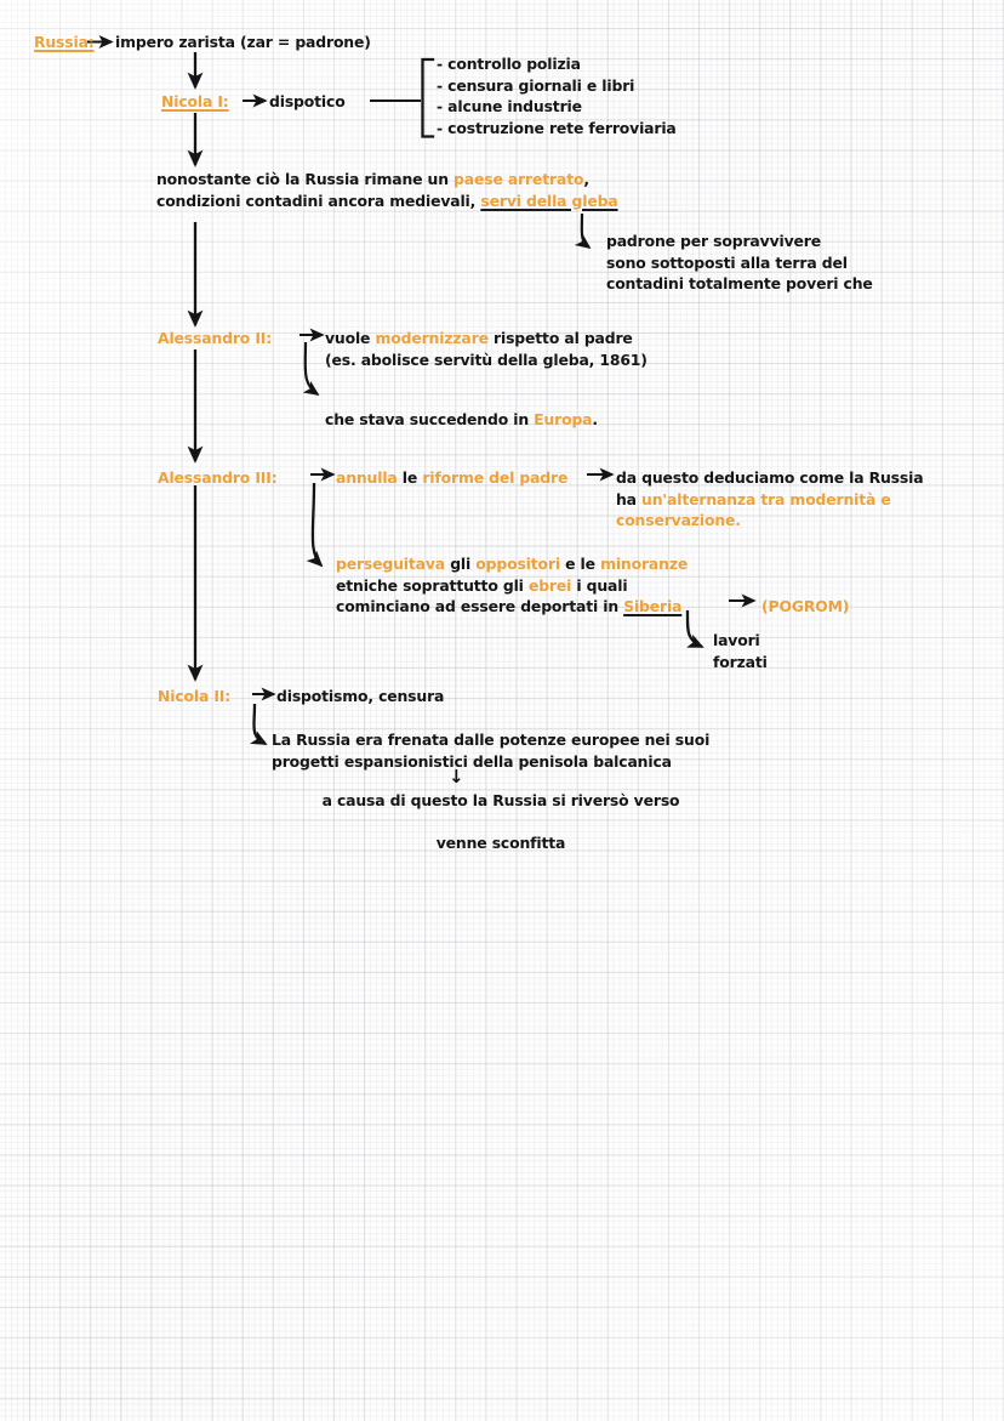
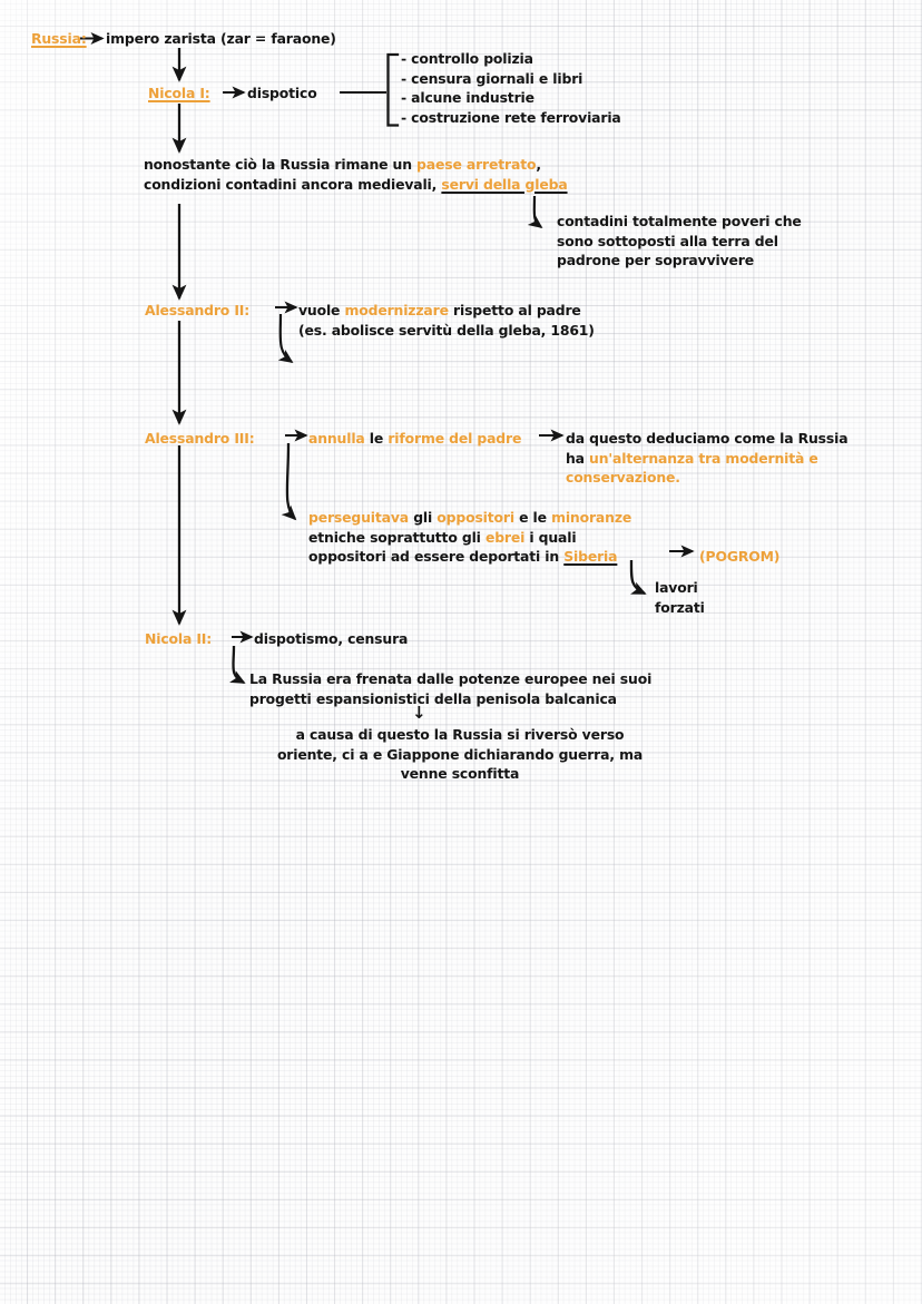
  Russia:
- impero zarista (zar = padrone)
+ impero zarista (zar = faraone)
  Nicola I:
  dispotico
  - controllo polizia
  - censura giornali e libri
  - alcune industrie
  - costruzione rete ferroviaria
  nonostante ciò la Russia rimane un paese arretrato,
  condizioni contadini ancora medievali, servi della gleba
- padrone per sopravvivere
+ contadini totalmente poveri che
  sono sottoposti alla terra del
- contadini totalmente poveri che
+ padrone per sopravvivere
  Alessandro II:
  vuole modernizzare rispetto al padre
  (es. abolisce servitù della gleba, 1861)
- che stava succedendo in Europa.
  Alessandro III:
  annulla le riforme del padre
  da questo deduciamo come la Russia
  ha un'alternanza tra modernità e
  conservazione.
  perseguitava gli oppositori e le minoranze
  etniche soprattutto gli ebrei i quali
- cominciano ad essere deportati in Siberia
+ oppositori ad essere deportati in Siberia
  (POGROM)
  lavori
  forzati
  Nicola II:
  dispotismo, censura
  La Russia era frenata dalle potenze europee nei suoi
  progetti espansionistici della penisola balcanica
  ↓
  a causa di questo la Russia si riversò verso
+ oriente, ci a e Giappone dichiarando guerra, ma
  venne sconfitta
